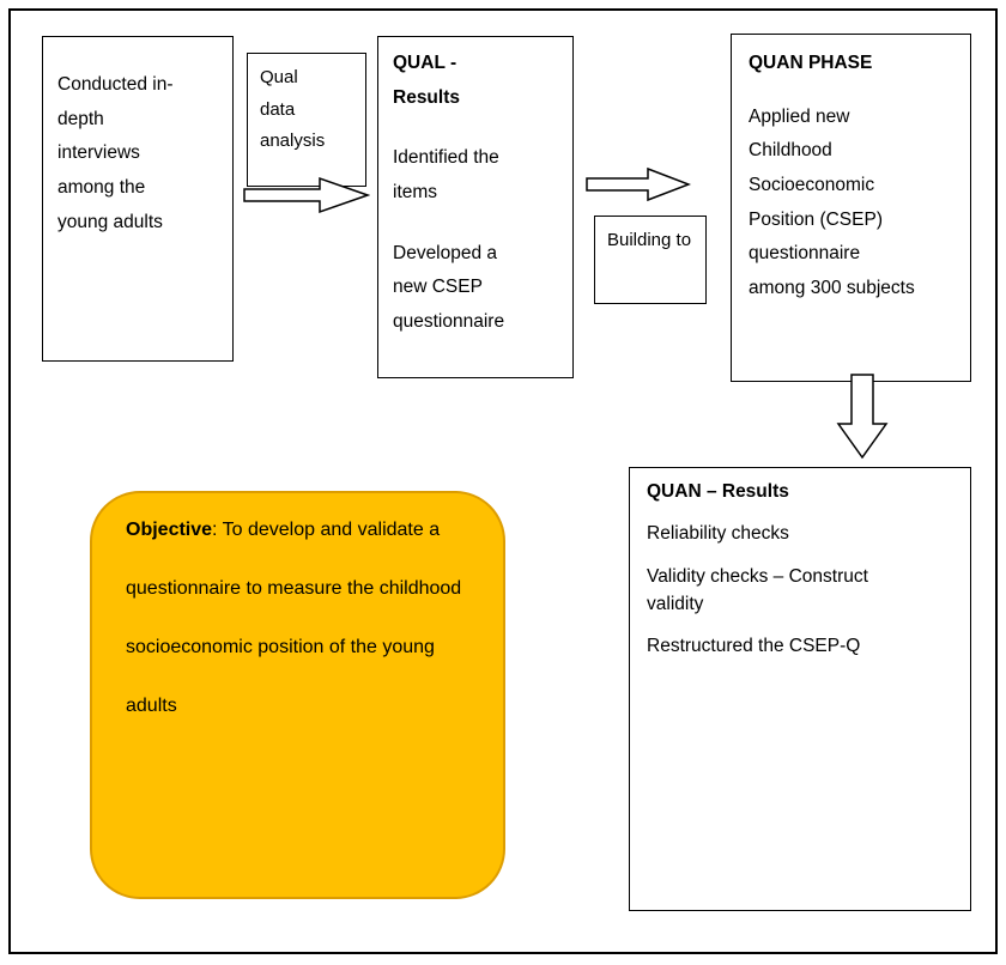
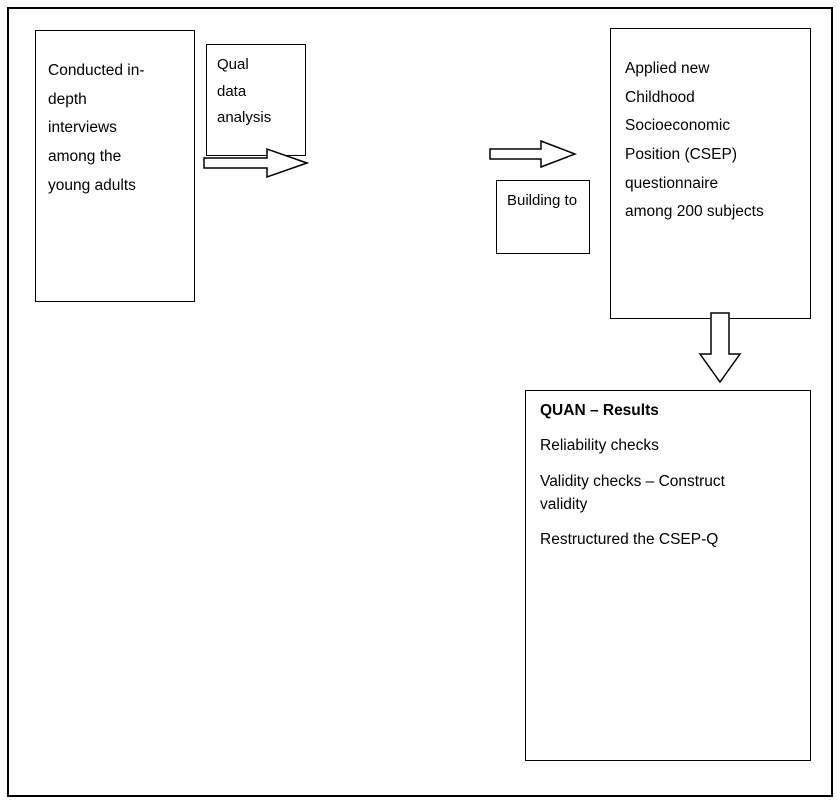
  Conducted in-depth interviews among the young adults
  Qual
  data
  analysis
- QUAL -
- Results
- Identified the items
- Developed a new CSEP questionnaire
  Building to
- QUAN PHASE
- Applied new Childhood Socioeconomic Position (CSEP) questionnaire among 300 subjects
+ Applied new Childhood Socioeconomic Position (CSEP) questionnaire among 200 subjects
  QUAN – Results
  Reliability checks
  Validity checks – Construct validity
  Restructured the CSEP-Q
- Objective: To develop and validate a questionnaire to measure the childhood socioeconomic position of the young adults
